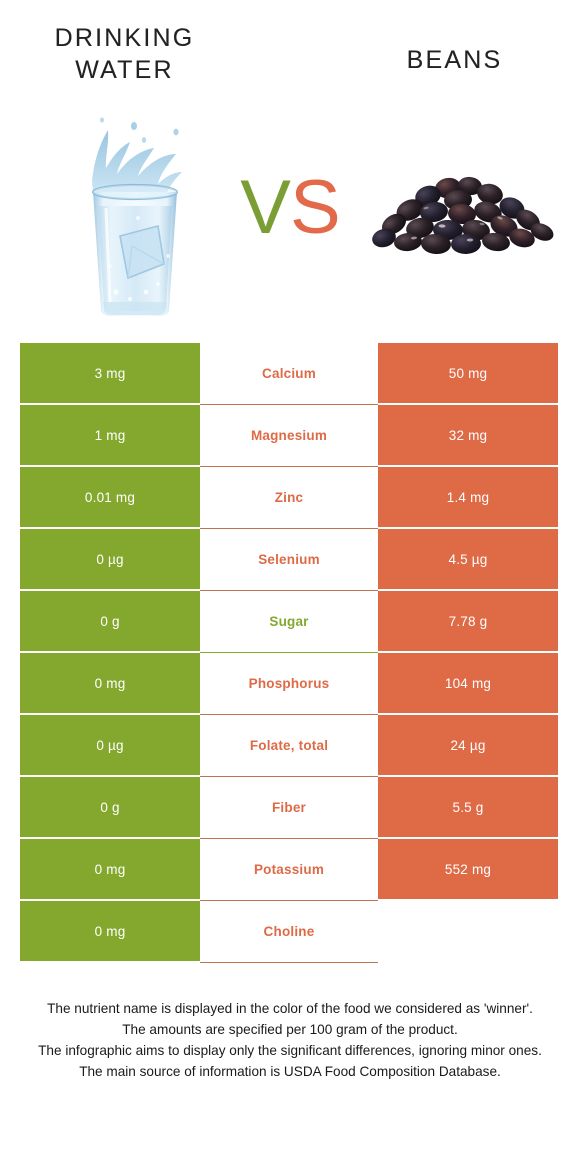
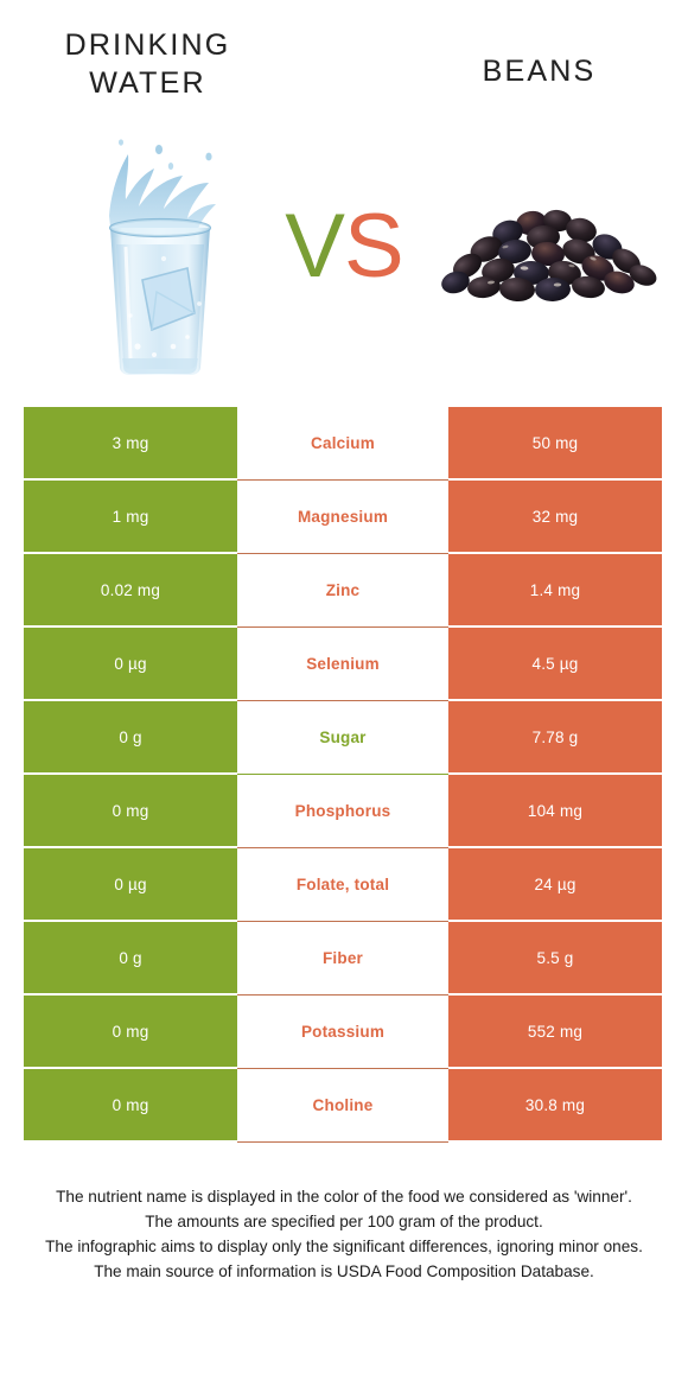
  DRINKING WATER
  BEANS
  VS
  3 mg
  Calcium
  50 mg
  1 mg
  Magnesium
  32 mg
- 0.01 mg
+ 0.02 mg
  Zinc
  1.4 mg
  0 µg
  Selenium
  4.5 µg
  0 g
  Sugar
  7.78 g
  0 mg
  Phosphorus
  104 mg
  0 µg
  Folate, total
  24 µg
  0 g
  Fiber
  5.5 g
  0 mg
  Potassium
  552 mg
  0 mg
  Choline
+ 30.8 mg
  The nutrient name is displayed in the color of the food we considered as 'winner'.
  The amounts are specified per 100 gram of the product.
  The infographic aims to display only the significant differences, ignoring minor ones.
  The main source of information is USDA Food Composition Database.
